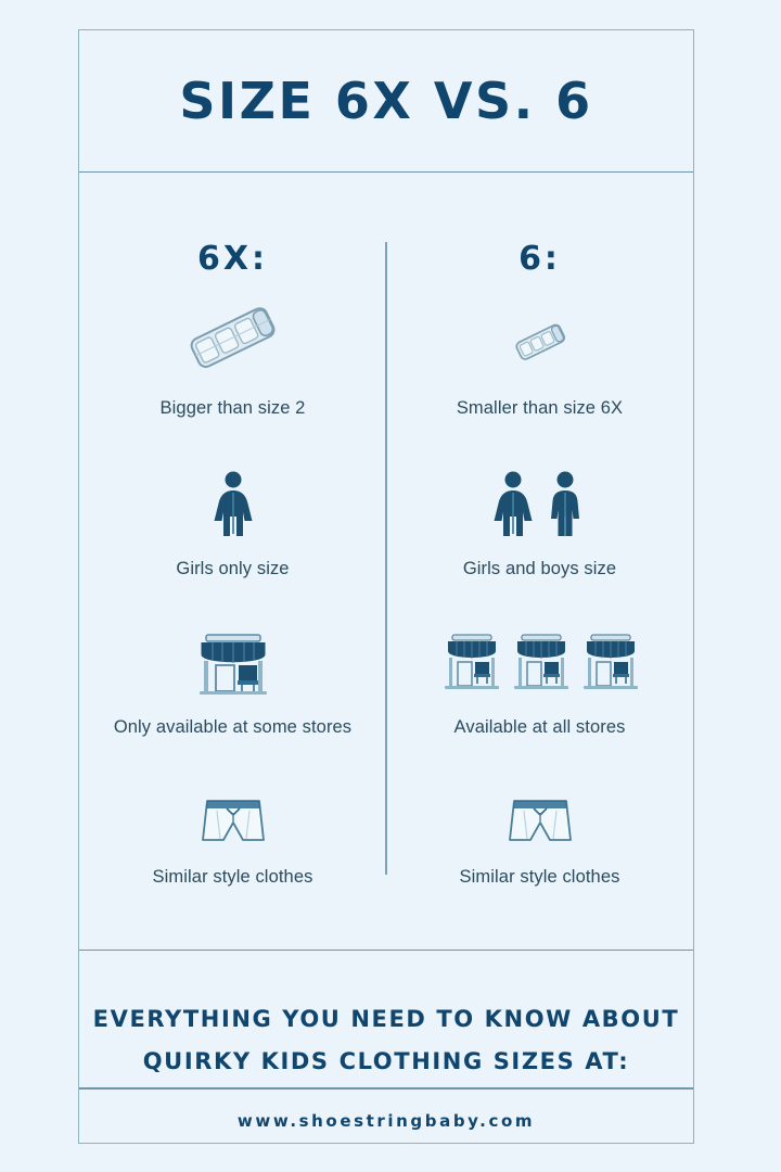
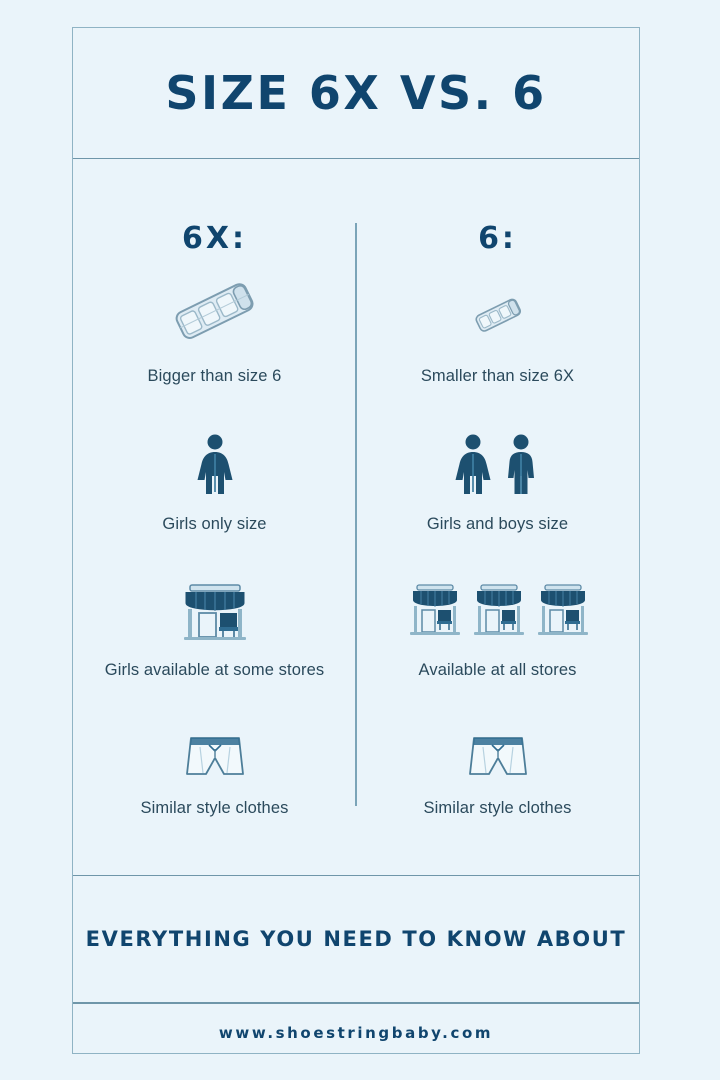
  SIZE 6X VS. 6
  6X:
- Bigger than size 2
+ Bigger than size 6
  Girls only size
- Only available at some stores
+ Girls available at some stores
  Similar style clothes
  6:
  Smaller than size 6X
  Girls and boys size
  Available at all stores
  Similar style clothes
  EVERYTHING YOU NEED TO KNOW ABOUT
- QUIRKY KIDS CLOTHING SIZES AT:
  www.shoestringbaby.com
